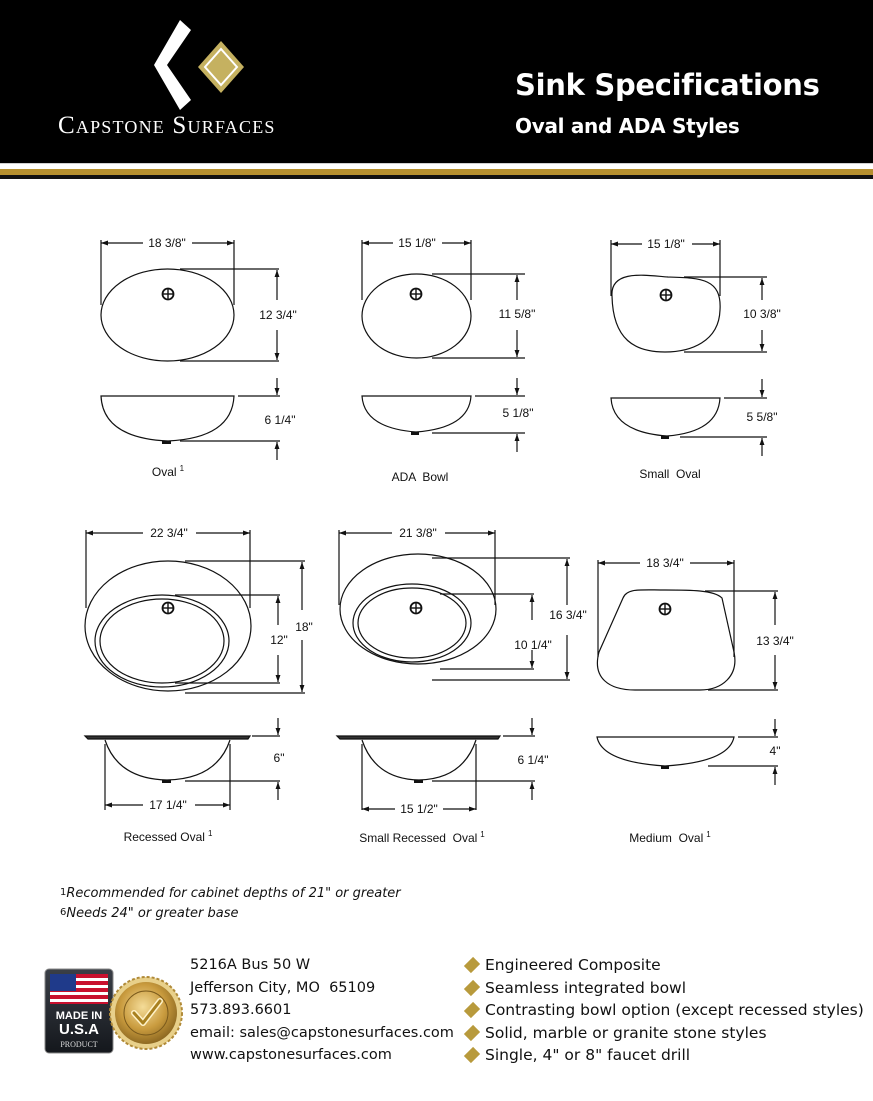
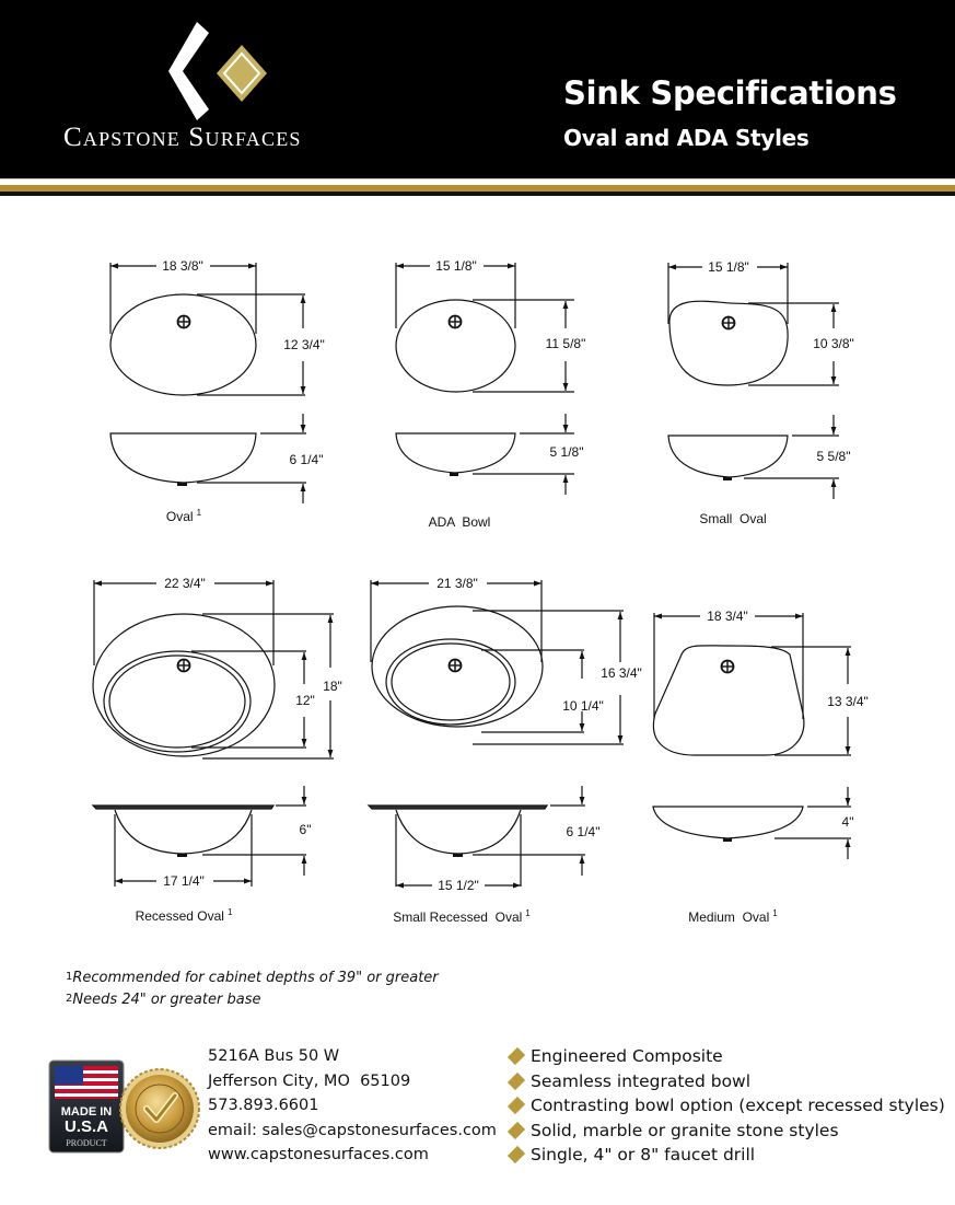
  Capstone Surfaces
  Sink Specifications
  Oval and ADA Styles
  18 3/8"
  12 3/4"
  6 1/4"
  Oval 1
  15 1/8"
  11 5/8"
  5 1/8"
  ADA Bowl
  15 1/8"
  10 3/8"
  5 5/8"
  Small Oval
  22 3/4"
  18"
  12"
  6"
  17 1/4"
  Recessed Oval 1
  21 3/8"
  16 3/4"
  10 1/4"
  6 1/4"
  15 1/2"
  Small Recessed Oval 1
  18 3/4"
  13 3/4"
  4"
  Medium Oval 1
- 1Recommended for cabinet depths of 21" or greater
+ 1Recommended for cabinet depths of 39" or greater
- 6Needs 24" or greater base
+ 2Needs 24" or greater base
  MADE IN
  U.S.A
  PRODUCT
  5216A Bus 50 W
  Jefferson City, MO 65109
  573.893.6601
  email: sales@capstonesurfaces.com
  www.capstonesurfaces.com
  Engineered Composite
  Seamless integrated bowl
  Contrasting bowl option (except recessed styles)
  Solid, marble or granite stone styles
  Single, 4" or 8" faucet drill
